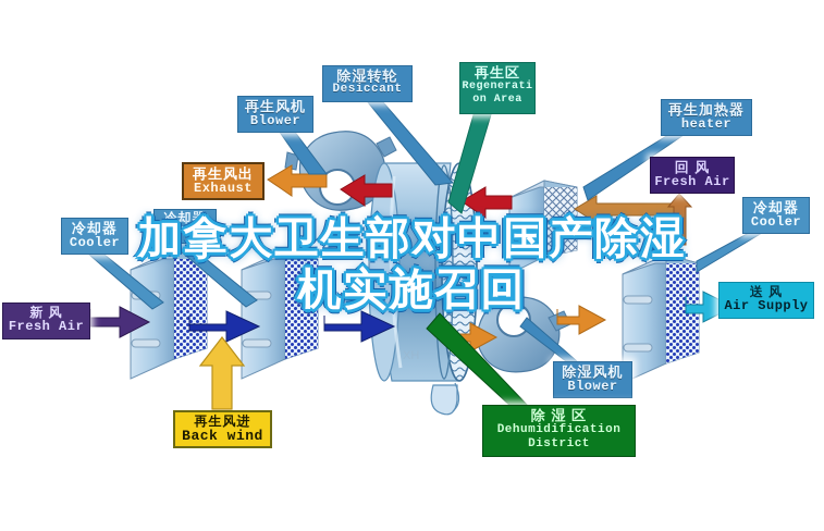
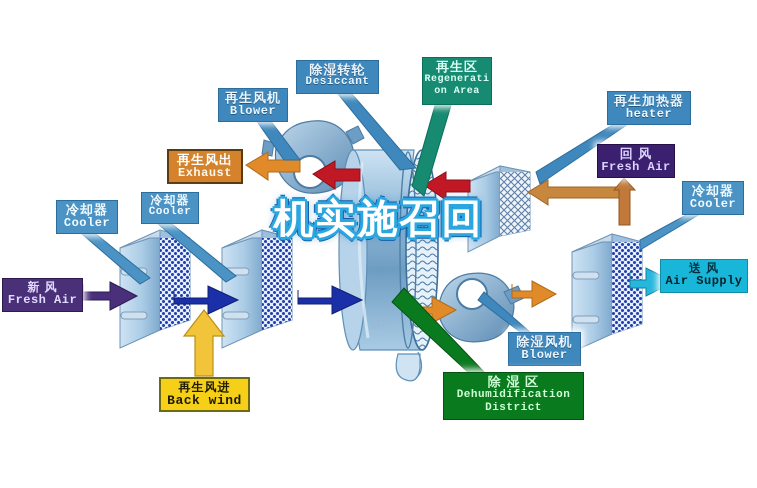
- 加拿大卫生部对中国产除湿
  机实施召回
  再生风机
  Blower
  除湿转轮
  Desiccant
  再生区
  Regenerati on Area
  再生加热器
  heater
  回 风
  Fresh Air
  冷却器
  Cooler
  再生风出
  Exhaust
  冷却器
  Cooler
  冷却器
  Cooler
  新 风
  Fresh Air
  送 风
  Air Supply
  除湿风机
  Blower
  再生风进
  Back wind
  除 湿 区
  Dehumidification District
